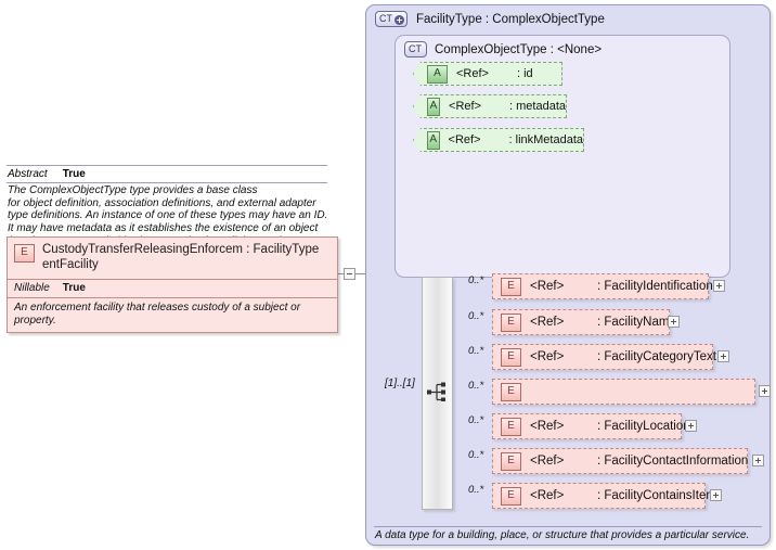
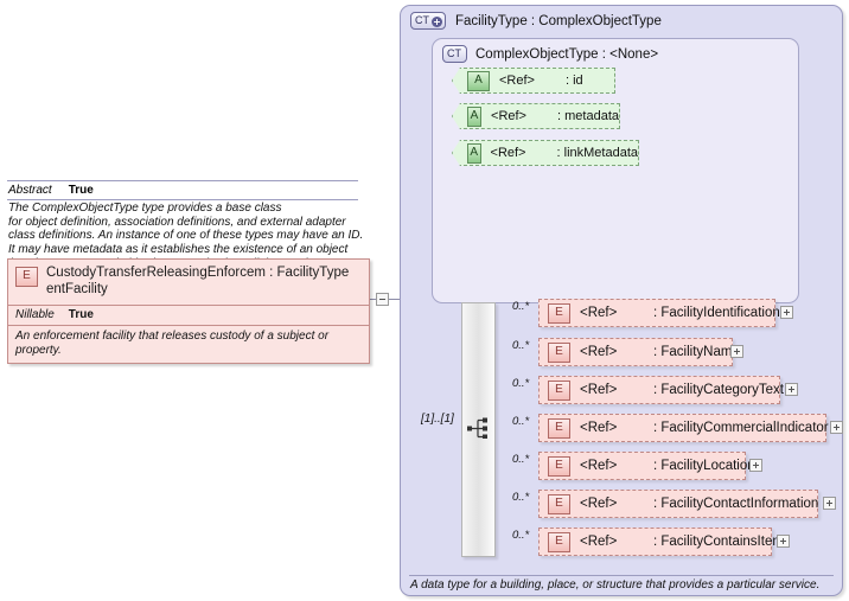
  CT
  FacilityType : ComplexObjectType
  CT
  ComplexObjectType : <None>
  A
  <Ref> : id
  A
  <Ref> : metadata
  A
  <Ref> : linkMetadata
  Abstract
  True
  The ComplexObjectType type provides a base class
  for object definition, association definitions, and external adapter
- type definitions. An instance of one of these types may have an ID.
+ class definitions. An instance of one of these types may have an ID.
  It may have metadata as it establishes the existence of an object
  [1]..[1]
  0..*
  E
  <Ref> : FacilityIdentification
  0..*
  E
  <Ref> : FacilityNam
  0..*
  E
  <Ref> : FacilityCategoryText
  0..*
  E
+ <Ref> : FacilityCommercialIndicator
  0..*
  E
  <Ref> : FacilityLocatio
  0..*
  E
  <Ref> : FacilityContactInformation
  0..*
  E
  <Ref> : FacilityContainsIte
  A data type for a building, place, or structure that provides a particular service.
  E
  CustodyTransferReleasingEnforcem : FacilityType
  entFacility
  Nillable
  True
  An enforcement facility that releases custody of a subject or property.
